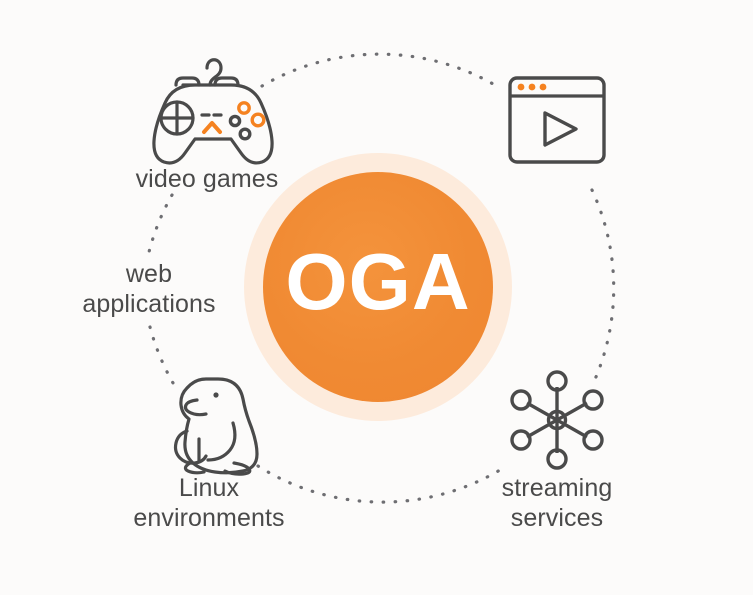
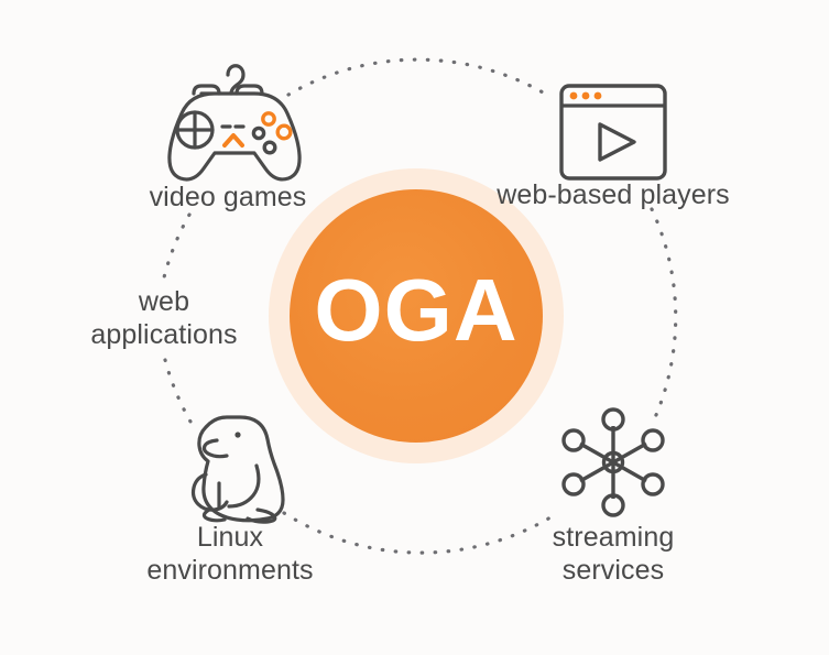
  OGA
  video games
+ web-based players
  streaming
  services
  Linux
  environments
  web
  applications
